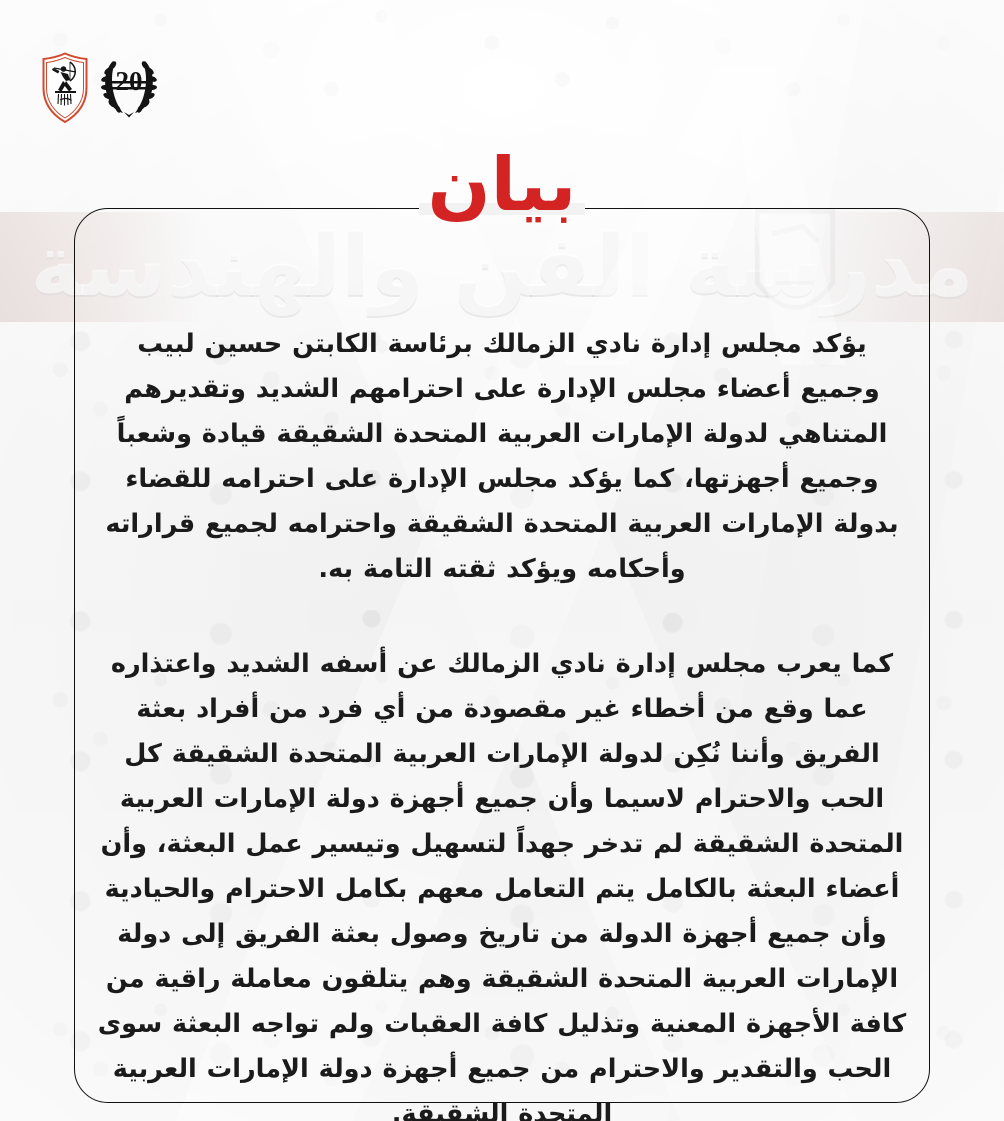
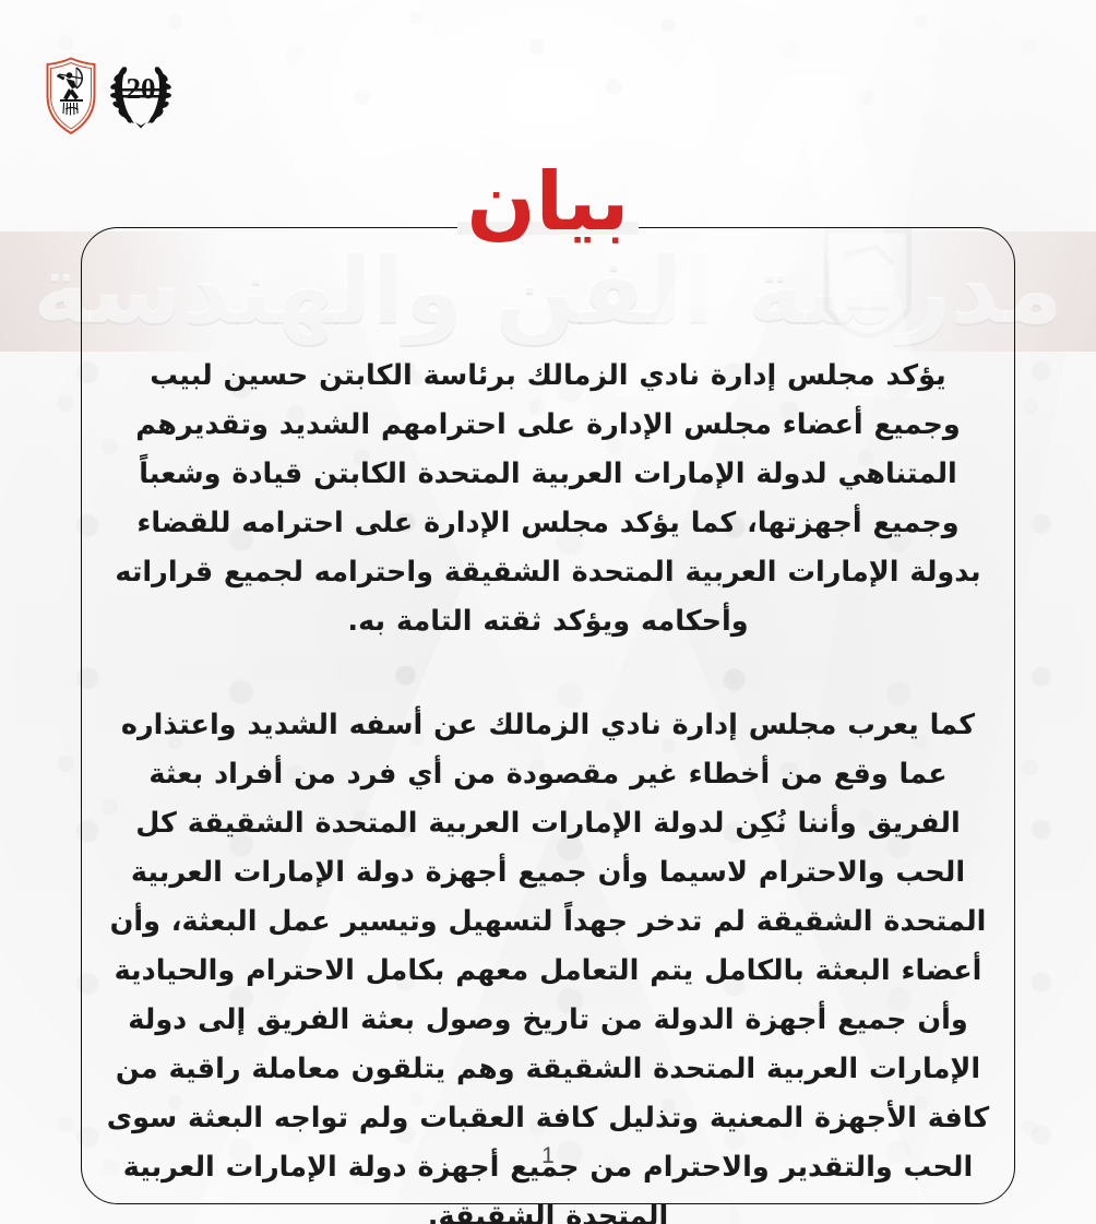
  بيان
- يؤكد مجلس إدارة نادي الزمالك برئاسة الكابتن حسين لبيب وجميع أعضاء مجلس الإدارة على احترامهم الشديد وتقديرهم المتناهي لدولة الإمارات العربية المتحدة الشقيقة قيادة وشعباً وجميع أجهزتها، كما يؤكد مجلس الإدارة على احترامه للقضاء بدولة الإمارات العربية المتحدة الشقيقة واحترامه لجميع قراراته وأحكامه ويؤكد ثقته التامة به.
+ يؤكد مجلس إدارة نادي الزمالك برئاسة الكابتن حسين لبيب وجميع أعضاء مجلس الإدارة على احترامهم الشديد وتقديرهم المتناهي لدولة الإمارات العربية المتحدة الكابتن قيادة وشعباً وجميع أجهزتها، كما يؤكد مجلس الإدارة على احترامه للقضاء بدولة الإمارات العربية المتحدة الشقيقة واحترامه لجميع قراراته وأحكامه ويؤكد ثقته التامة به.
  كما يعرب مجلس إدارة نادي الزمالك عن أسفه الشديد واعتذاره عما وقع من أخطاء غير مقصودة من أي فرد من أفراد بعثة الفريق وأننا نُكِن لدولة الإمارات العربية المتحدة الشقيقة كل الحب والاحترام لاسيما وأن جميع أجهزة دولة الإمارات العربية المتحدة الشقيقة لم تدخر جهداً لتسهيل وتيسير عمل البعثة، وأن أعضاء البعثة بالكامل يتم التعامل معهم بكامل الاحترام والحيادية وأن جميع أجهزة الدولة من تاريخ وصول بعثة الفريق إلى دولة الإمارات العربية المتحدة الشقيقة وهم يتلقون معاملة راقية من كافة الأجهزة المعنية وتذليل كافة العقبات ولم تواجه البعثة سوى الحب والتقدير والاحترام من جميع أجهزة دولة الإمارات العربية المتحدة الشقيقة.
+ 1
